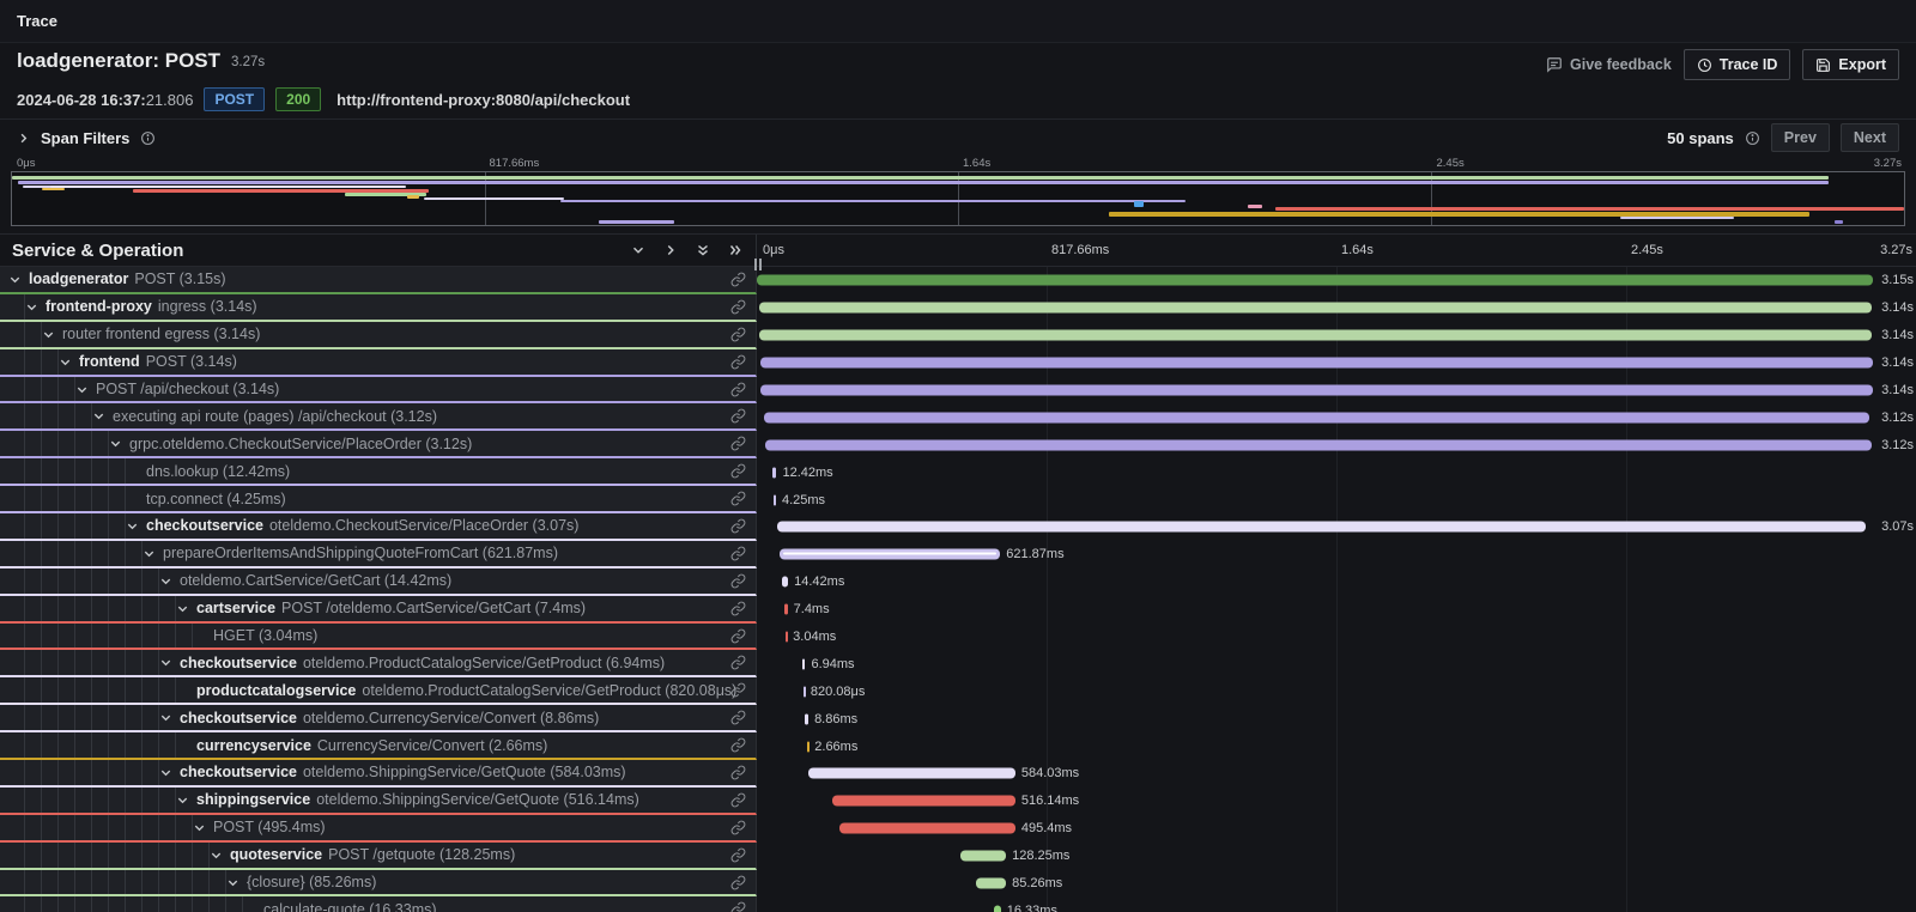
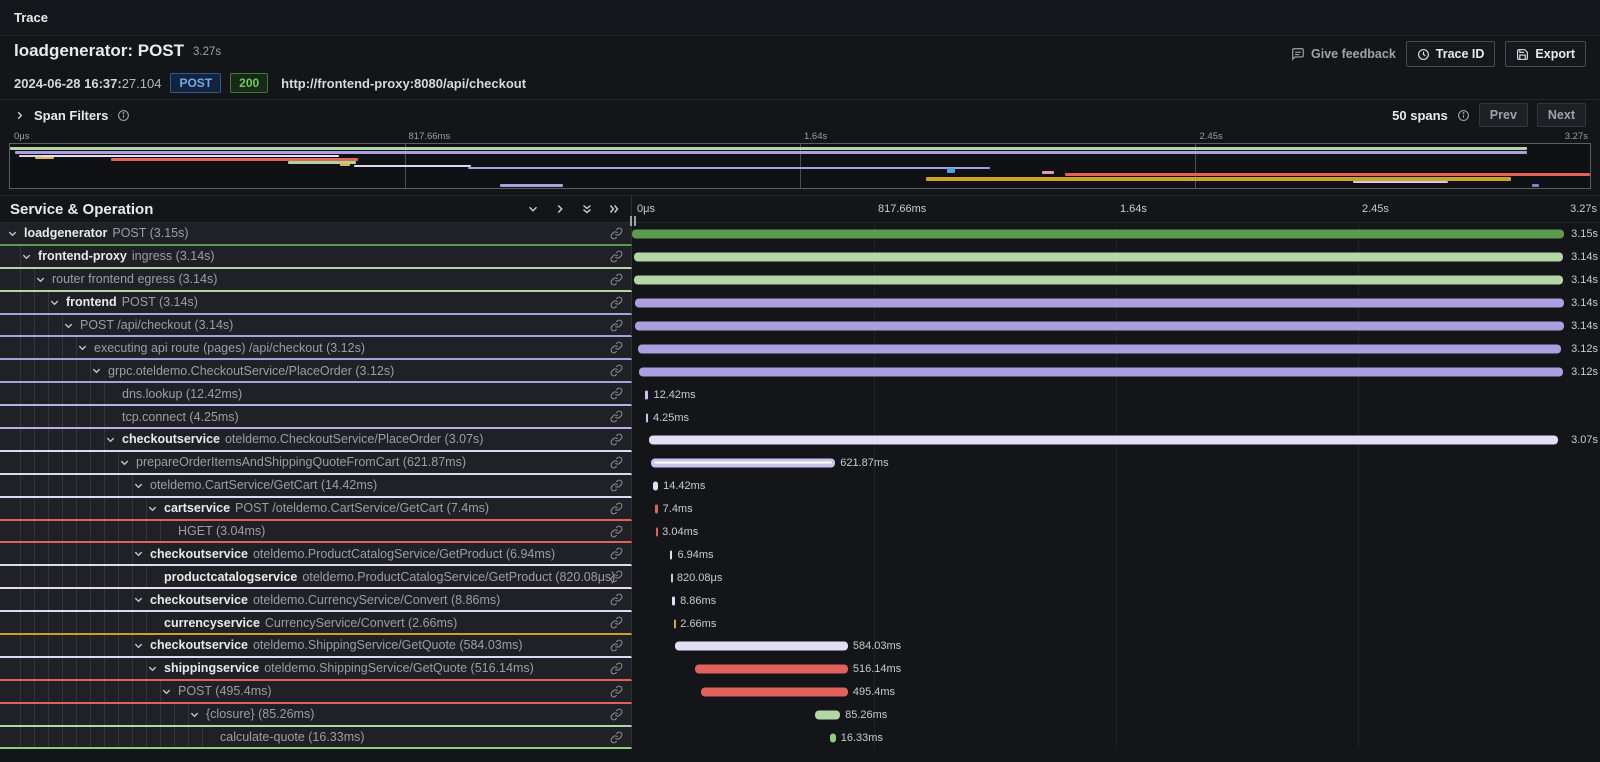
  Trace
  loadgenerator: POST
  3.27s
  Give feedback
  Trace ID
  Export
- 2024-06-28 16:37:21.806
+ 2024-06-28 16:37:27.104
  POST
  200
  http://frontend-proxy:8080/api/checkout
  Span Filters
  50 spans
  Prev
  Next
  0μs
  817.66ms
  1.64s
  2.45s
  3.27s
  Service & Operation
  0μs
  817.66ms
  1.64s
  2.45s
  3.27s
  loadgenerator
  POST (3.15s)
  3.15s
  frontend-proxy
  ingress (3.14s)
  3.14s
  router frontend egress (3.14s)
  3.14s
  frontend
  POST (3.14s)
  3.14s
  POST /api/checkout (3.14s)
  3.14s
  executing api route (pages) /api/checkout (3.12s)
  3.12s
  grpc.oteldemo.CheckoutService/PlaceOrder (3.12s)
  3.12s
  dns.lookup (12.42ms)
  12.42ms
  tcp.connect (4.25ms)
  4.25ms
  checkoutservice
  oteldemo.CheckoutService/PlaceOrder (3.07s)
  3.07s
  prepareOrderItemsAndShippingQuoteFromCart (621.87ms)
  621.87ms
  oteldemo.CartService/GetCart (14.42ms)
  14.42ms
  cartservice
  POST /oteldemo.CartService/GetCart (7.4ms)
  7.4ms
  HGET (3.04ms)
  3.04ms
  checkoutservice
  oteldemo.ProductCatalogService/GetProduct (6.94ms)
  6.94ms
  productcatalogservice
  oteldemo.ProductCatalogService/GetProduct (820.08μs
  820.08μs
  checkoutservice
  oteldemo.CurrencyService/Convert (8.86ms)
  8.86ms
  currencyservice
  CurrencyService/Convert (2.66ms)
  2.66ms
  checkoutservice
  oteldemo.ShippingService/GetQuote (584.03ms)
  584.03ms
  shippingservice
  oteldemo.ShippingService/GetQuote (516.14ms)
  516.14ms
  POST (495.4ms)
  495.4ms
- quoteservice
- POST /getquote (128.25ms)
- 128.25ms
  {closure} (85.26ms)
  85.26ms
  calculate-quote (16.33ms)
  16.33ms
